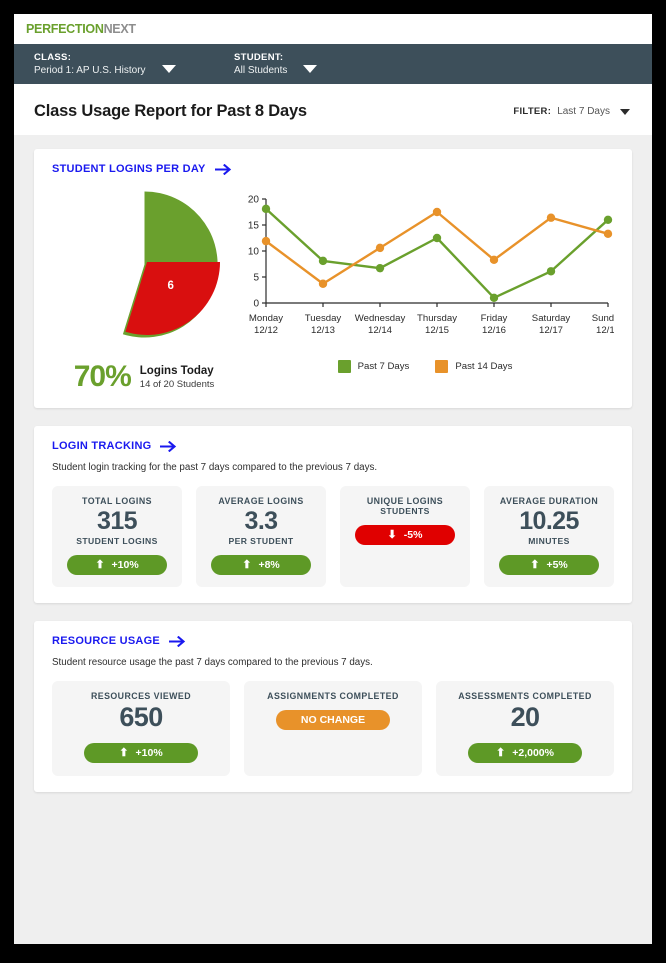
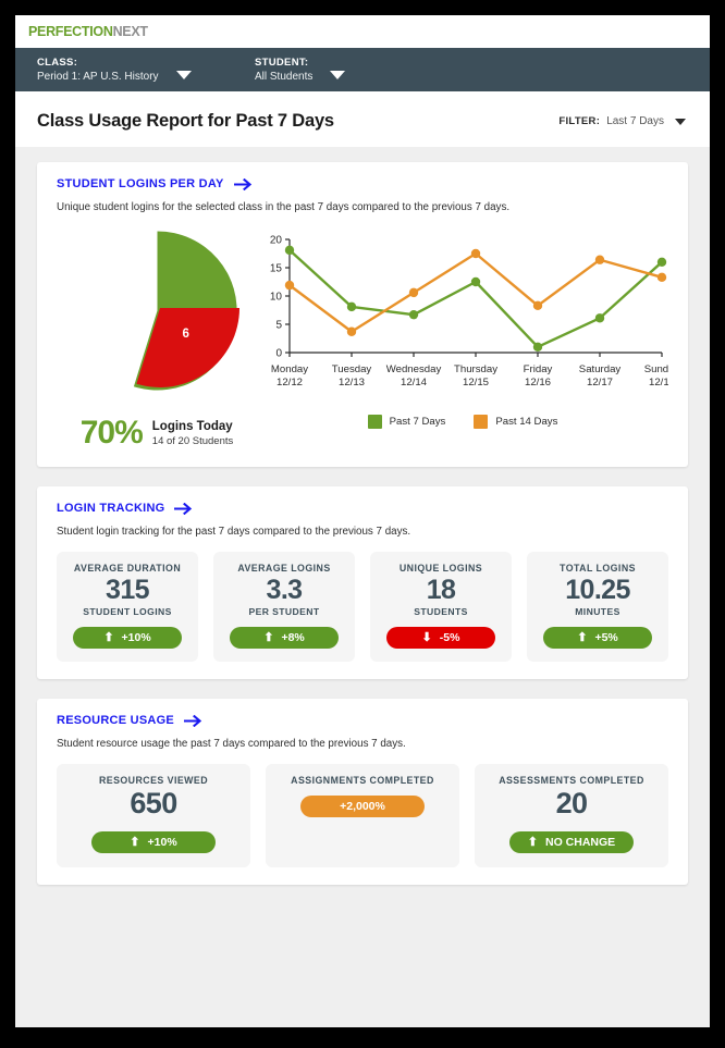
  PERFECTION
  NEXT
  CLASS:
  Period 1: AP U.S. History
  STUDENT:
  All Students
- Class Usage Report for Past 8 Days
+ Class Usage Report for Past 7 Days
  FILTER:
  Last 7 Days
  STUDENT LOGINS PER DAY
+ Unique student logins for the selected class in the past 7 days compared to the previous 7 days.
  6
  70%
  Logins Today
  14 of 20 Students
  0
  5
  10
  15
  20
  Monday
  12/12
  Tuesday
  12/13
  Wednesday
  12/14
  Thursday
  12/15
  Friday
  12/16
  Saturday
  12/17
  12/1
  Past 7 Days
  Past 14 Days
  LOGIN TRACKING
  Student login tracking for the past 7 days compared to the previous 7 days.
- TOTAL LOGINS
+ AVERAGE DURATION
  315
  STUDENT LOGINS
  ⬆
  +10%
  AVERAGE LOGINS
  3.3
  PER STUDENT
  ⬆
  +8%
  UNIQUE LOGINS
+ 18
  STUDENTS
  ⬇
  -5%
- AVERAGE DURATION
+ TOTAL LOGINS
  10.25
  MINUTES
  ⬆
  +5%
  RESOURCE USAGE
  Student resource usage the past 7 days compared to the previous 7 days.
  RESOURCES VIEWED
  650
  ⬆
  +10%
  ASSIGNMENTS COMPLETED
- NO CHANGE
+ +2,000%
  ASSESSMENTS COMPLETED
  20
  ⬆
- +2,000%
+ NO CHANGE
